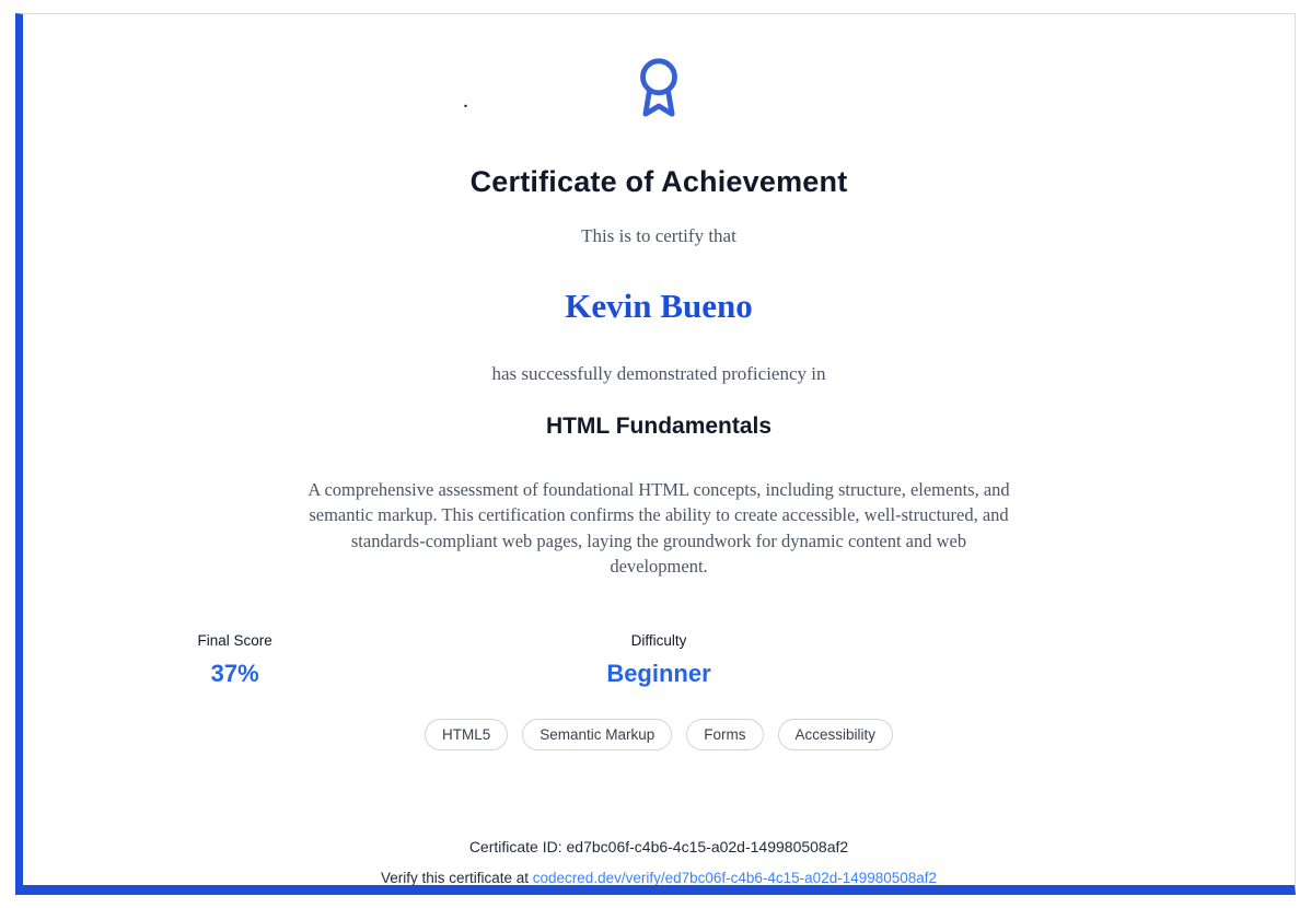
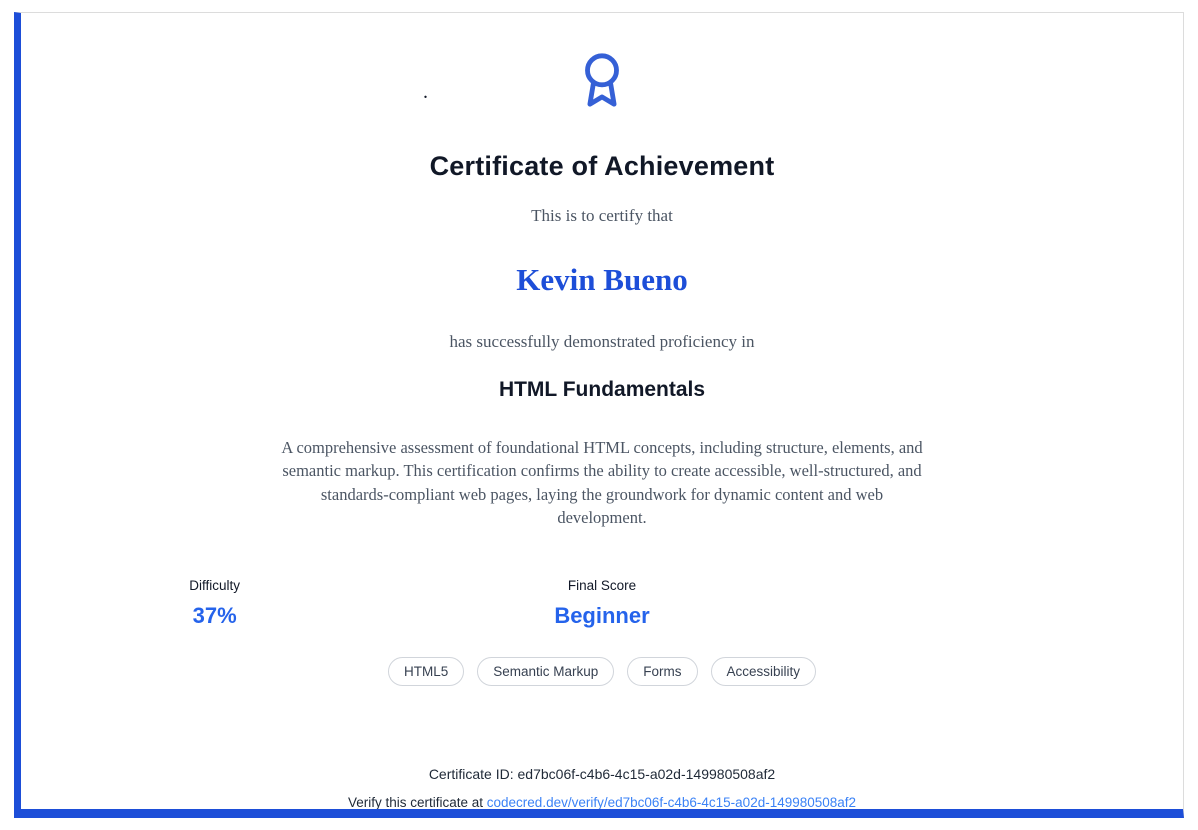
  .
  Certificate of Achievement
  This is to certify that
  Kevin Bueno
  has successfully demonstrated proficiency in
  HTML Fundamentals
  A comprehensive assessment of foundational HTML concepts, including structure, elements, and semantic markup. This certification confirms the ability to create accessible, well-structured, and standards-compliant web pages, laying the groundwork for dynamic content and web development.
- Final Score
+ Difficulty
  37%
- Difficulty
+ Final Score
  Beginner
  HTML5
  Semantic Markup
  Forms
  Accessibility
  Certificate ID: ed7bc06f-c4b6-4c15-a02d-149980508af2
  Verify this certificate at codecred.dev/verify/ed7bc06f-c4b6-4c15-a02d-149980508af2
